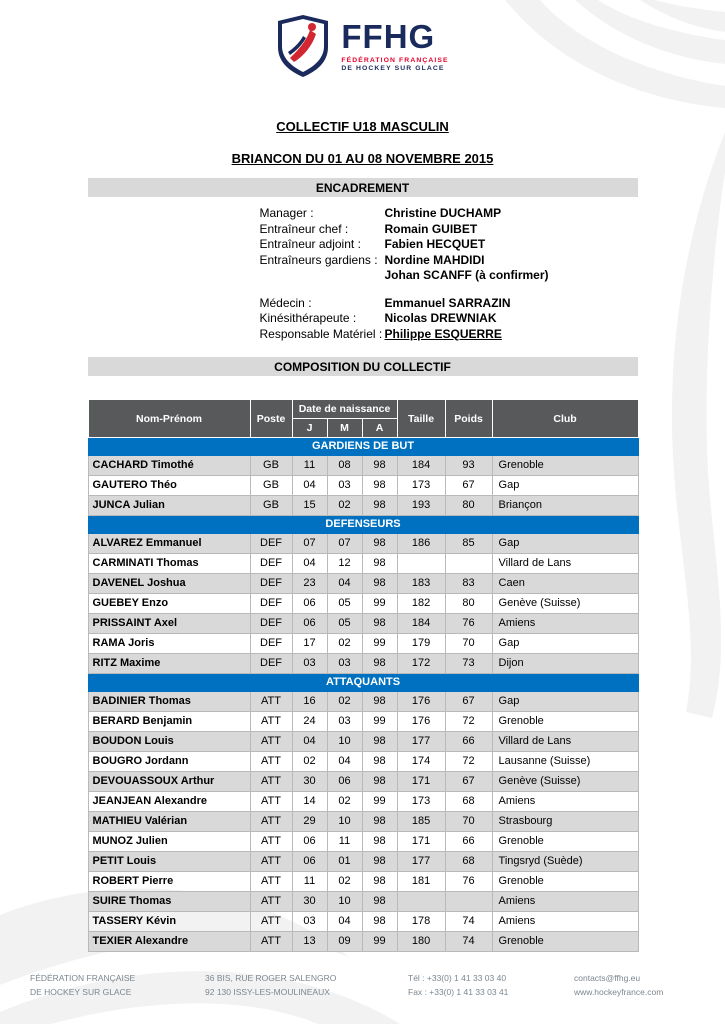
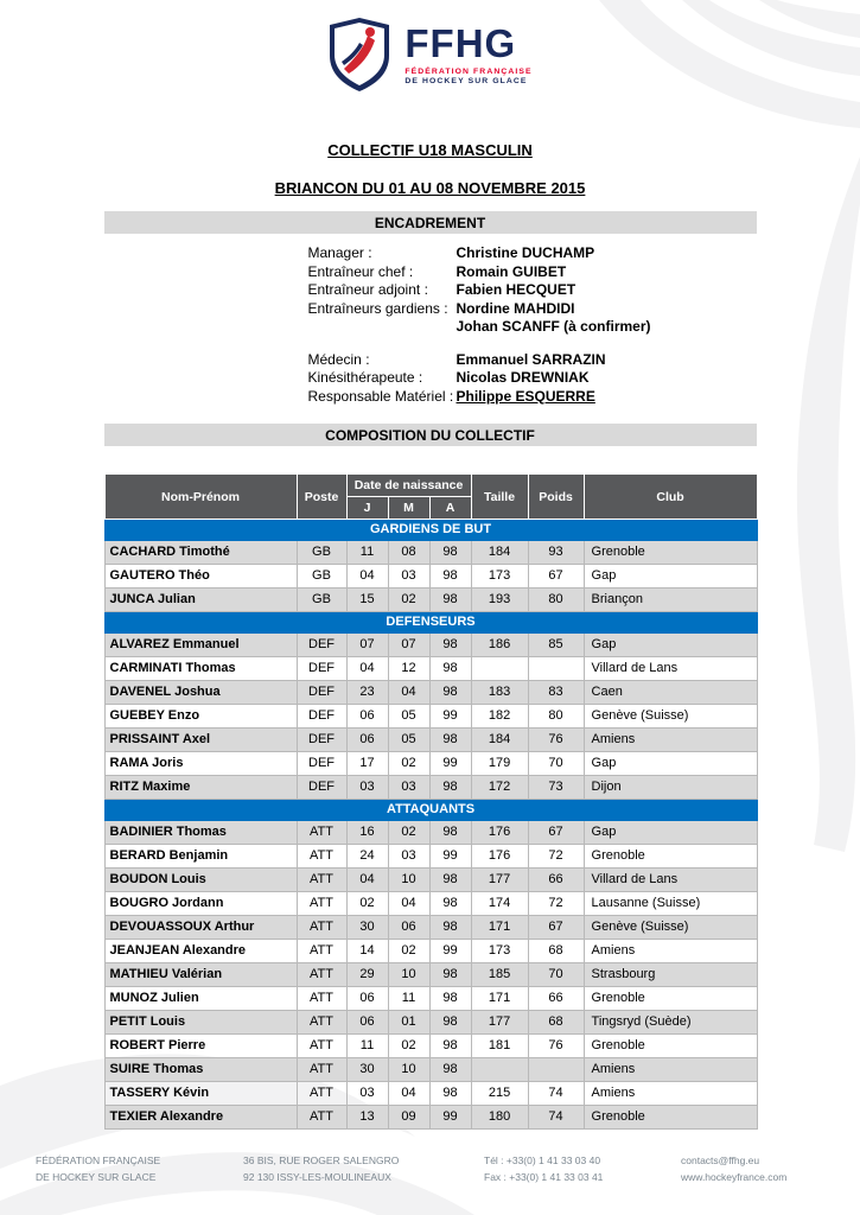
  FFHG
  COLLECTIF U18 MASCULIN
  BRIANCON DU 01 AU 08 NOVEMBRE 2015
  ENCADREMENT
  Manager :
  Christine DUCHAMP
  Entraîneur chef :
  Romain GUIBET
  Entraîneur adjoint :
  Fabien HECQUET
  Entraîneurs gardiens :
  Nordine MAHDIDI
  Johan SCANFF (à confirmer)
  Médecin :
  Emmanuel SARRAZIN
  Kinésithérapeute :
  Nicolas DREWNIAK
  Responsable Matériel :
  Philippe ESQUERRE
  COMPOSITION DU COLLECTIF
  Nom-Prénom	Poste	Date de naissance	Taille	Poids	Club
  J	M	A
  GARDIENS DE BUT
  CACHARD Timothé	GB	11	08	98	184	93	Grenoble
  GAUTERO Théo	GB	04	03	98	173	67	Gap
  JUNCA Julian	GB	15	02	98	193	80	Briançon
  DEFENSEURS
  ALVAREZ Emmanuel	DEF	07	07	98	186	85	Gap
  CARMINATI Thomas	DEF	04	12	98			Villard de Lans
  DAVENEL Joshua	DEF	23	04	98	183	83	Caen
  GUEBEY Enzo	DEF	06	05	99	182	80	Genève (Suisse)
  PRISSAINT Axel	DEF	06	05	98	184	76	Amiens
  RAMA Joris	DEF	17	02	99	179	70	Gap
  RITZ Maxime	DEF	03	03	98	172	73	Dijon
  ATTAQUANTS
  BADINIER Thomas	ATT	16	02	98	176	67	Gap
  BERARD Benjamin	ATT	24	03	99	176	72	Grenoble
  BOUDON Louis	ATT	04	10	98	177	66	Villard de Lans
  BOUGRO Jordann	ATT	02	04	98	174	72	Lausanne (Suisse)
  DEVOUASSOUX Arthur	ATT	30	06	98	171	67	Genève (Suisse)
  JEANJEAN Alexandre	ATT	14	02	99	173	68	Amiens
  MATHIEU Valérian	ATT	29	10	98	185	70	Strasbourg
  MUNOZ Julien	ATT	06	11	98	171	66	Grenoble
  PETIT Louis	ATT	06	01	98	177	68	Tingsryd (Suède)
  ROBERT Pierre	ATT	11	02	98	181	76	Grenoble
  SUIRE Thomas	ATT	30	10	98			Amiens
- TASSERY Kévin	ATT	03	04	98	178	74	Amiens
+ TASSERY Kévin	ATT	03	04	98	215	74	Amiens
  TEXIER Alexandre	ATT	13	09	99	180	74	Grenoble
  FÉDÉRATION FRANÇAISE
  DE HOCKEY SUR GLACE
  36 BIS, RUE ROGER SALENGRO
  92 130 ISSY-LES-MOULINEAUX
  Tél : +33(0) 1 41 33 03 40
  Fax : +33(0) 1 41 33 03 41
  contacts@ffhg.eu
  www.hockeyfrance.com
